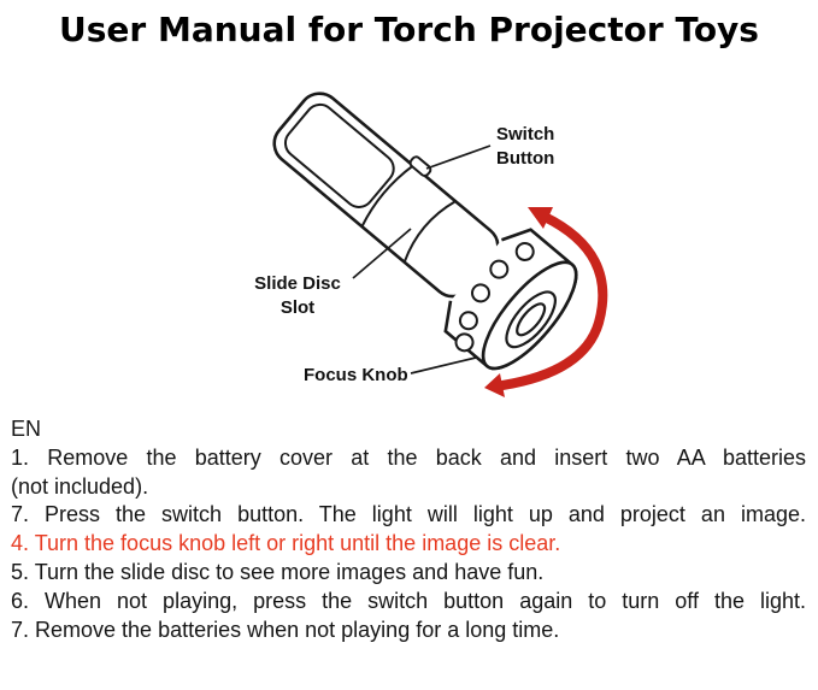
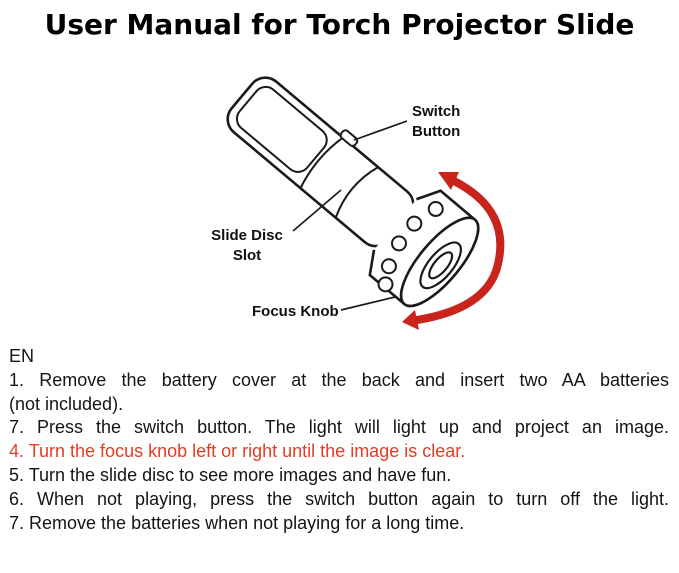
- User Manual for Torch Projector Toys
+ User Manual for Torch Projector Slide
  Switch
  Button
  Slide Disc
  Slot
  Focus Knob
  EN
  1. Remove the battery cover at the back and insert two AA batteries
  (not included).
  7. Press the switch button. The light will light up and project an image.
  4. Turn the focus knob left or right until the image is clear.
  5. Turn the slide disc to see more images and have fun.
  6. When not playing, press the switch button again to turn off the light.
  7. Remove the batteries when not playing for a long time.
